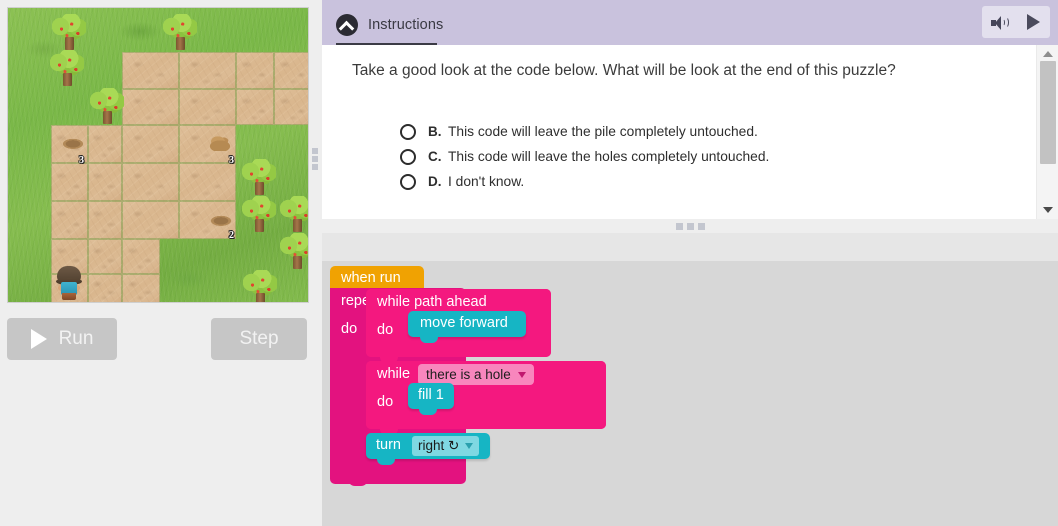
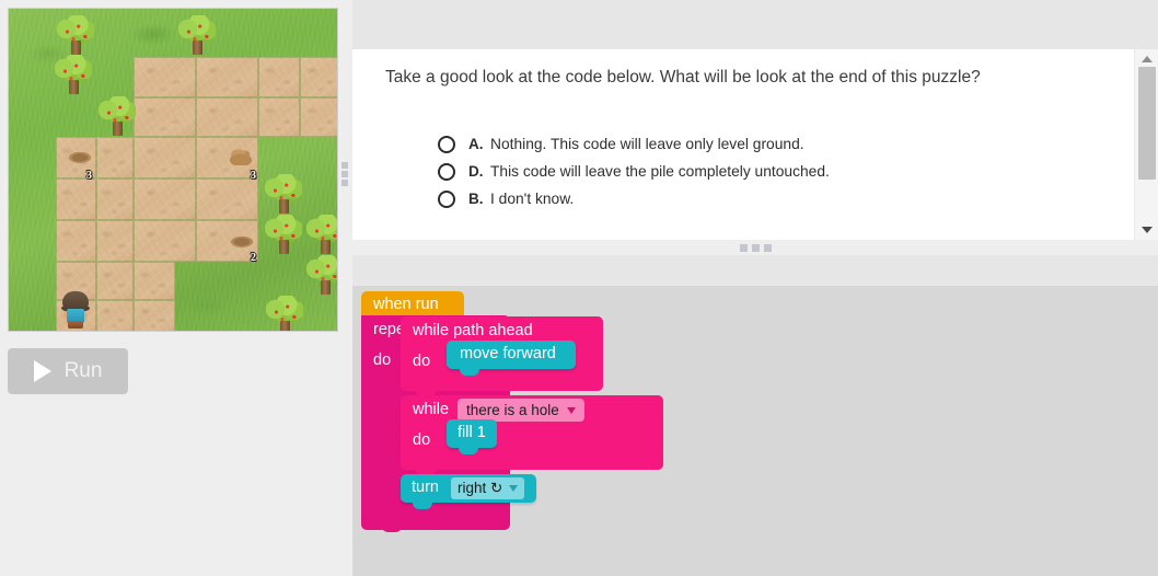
  3
  3
  2
  Run
- Step
- Instructions
  Take a good look at the code below. What will be look at the end of this puzzle?
+ A.
+ Nothing. This code will leave only level ground.
- B.
+ D.
  This code will leave the pile completely untouched.
- C.
- This code will leave the holes completely untouched.
- D.
+ B.
  I don't know.
  when run
  do
  while path ahead
  do
  move forward
  while
  there is a hole
  do
  fill 1
  turn
  right ↻
